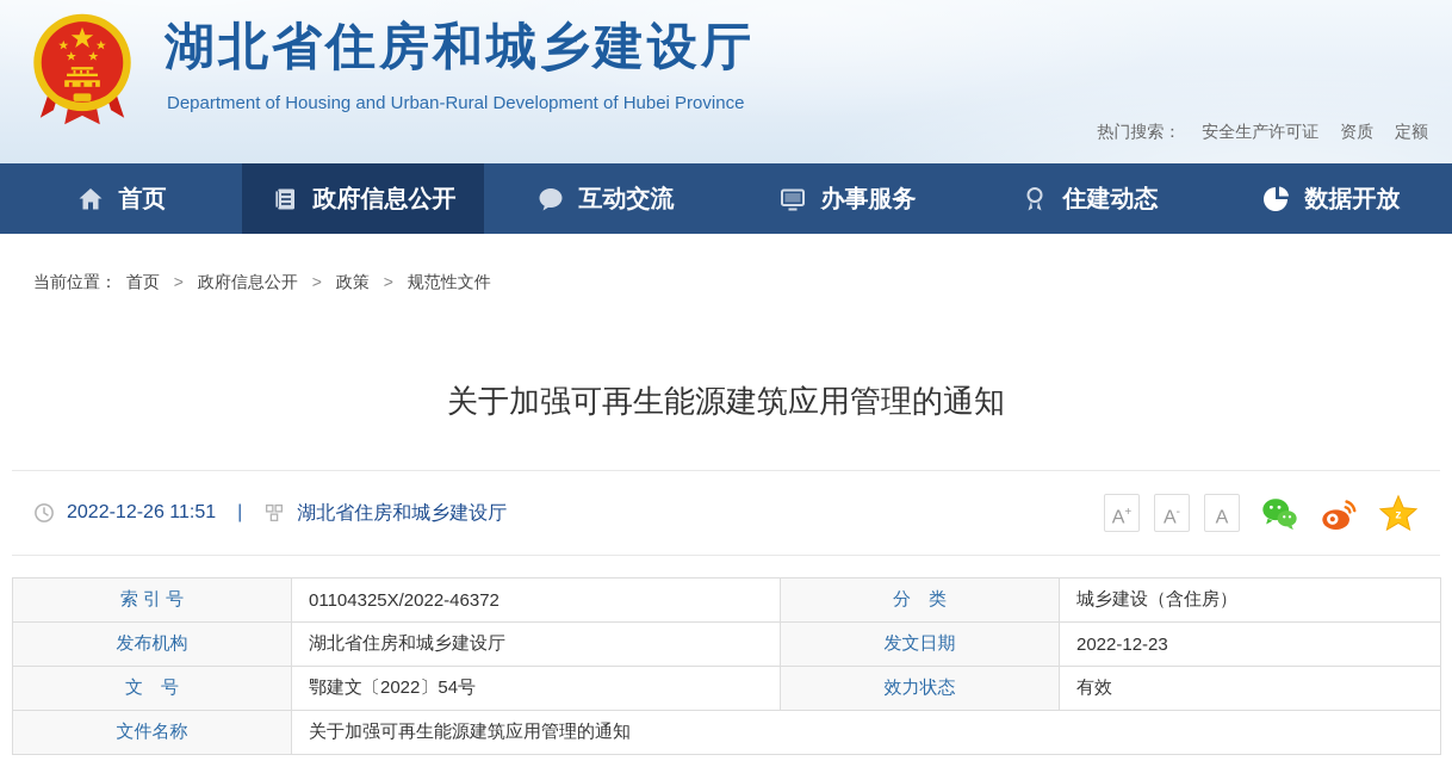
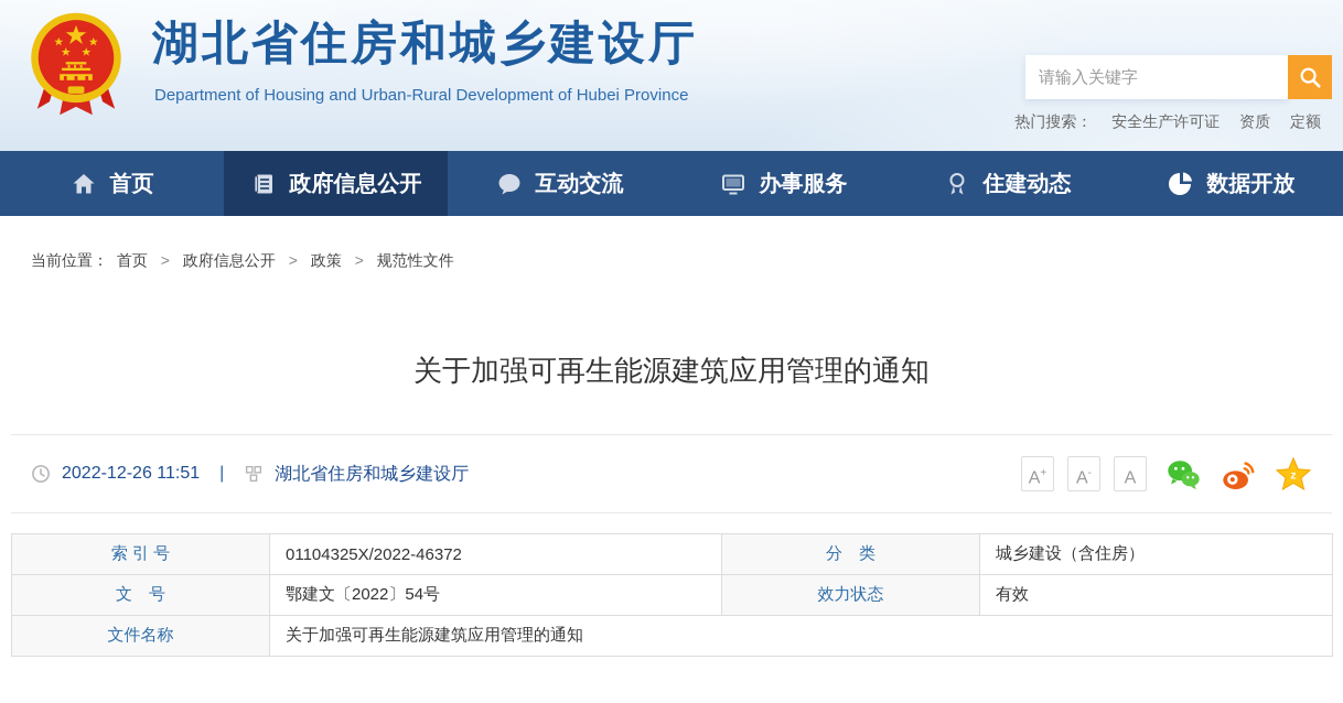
  湖北省住房和城乡建设厅
  Department of Housing and Urban-Rural Development of Hubei Province
+ 请输入关键字
  热门搜索： 安全生产许可证 资质 定额
  首页
  政府信息公开
  互动交流
  办事服务
  住建动态
  数据开放
  当前位置： 首页 > 政府信息公开 > 政策 > 规范性文件
  关于加强可再生能源建筑应用管理的通知
  2022-12-26 11:51
  |
  湖北省住房和城乡建设厅
  A+
  A-
  A
  z
  索 引 号	01104325X/2022-46372	分 类	城乡建设（含住房）
- 发布机构	湖北省住房和城乡建设厅	发文日期	2022-12-23
  文 号	鄂建文〔2022〕54号	效力状态	有效
  文件名称	关于加强可再生能源建筑应用管理的通知
